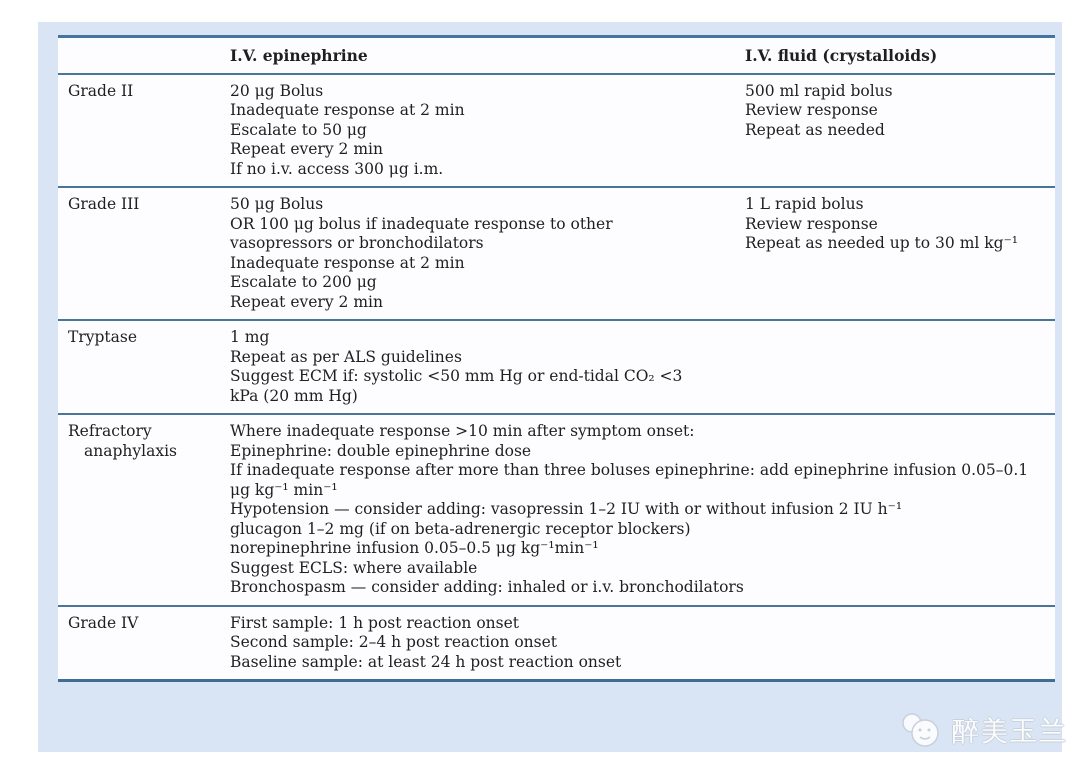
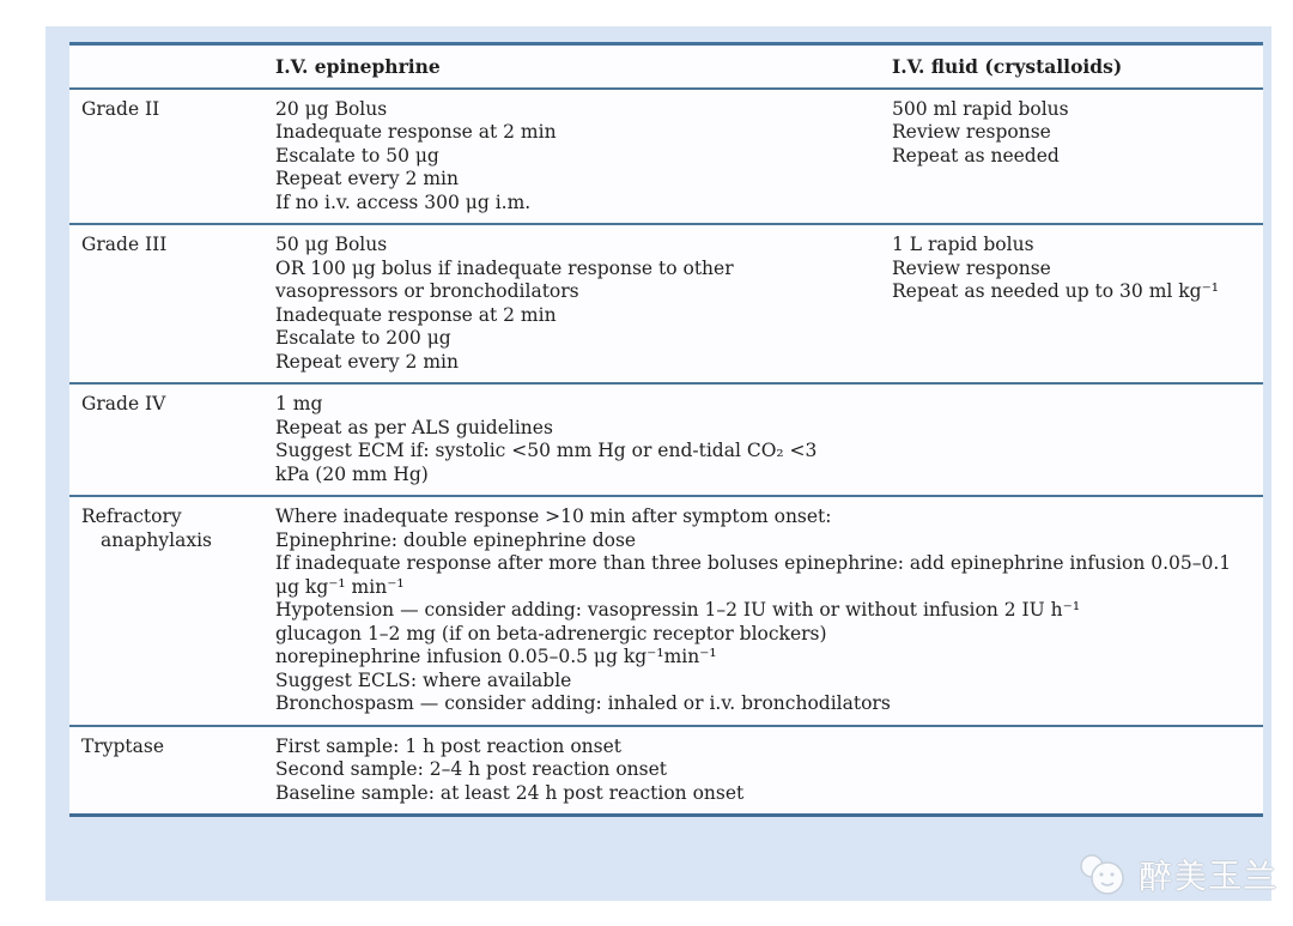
  	I.V. epinephrine	I.V. fluid (crystalloids)
  Grade II	20 μg Bolus Inadequate response at 2 min Escalate to 50 μg Repeat every 2 min If no i.v. access 300 μg i.m.	500 ml rapid bolus Review response Repeat as needed
  Grade III	50 μg Bolus OR 100 μg bolus if inadequate response to other vasopressors or bronchodilators Inadequate response at 2 min Escalate to 200 μg Repeat every 2 min	1 L rapid bolus Review response Repeat as needed up to 30 ml kg⁻¹
- Tryptase	1 mg Repeat as per ALS guidelines Suggest ECM if: systolic <50 mm Hg or end-tidal CO₂ <3 kPa (20 mm Hg)
+ Grade IV	1 mg Repeat as per ALS guidelines Suggest ECM if: systolic <50 mm Hg or end-tidal CO₂ <3 kPa (20 mm Hg)
  Refractory anaphylaxis	Where inadequate response >10 min after symptom onset: Epinephrine: double epinephrine dose If inadequate response after more than three boluses epinephrine: add epinephrine infusion 0.05–0.1 μg kg⁻¹ min⁻¹ Hypotension — consider adding: vasopressin 1–2 IU with or without infusion 2 IU h⁻¹ glucagon 1–2 mg (if on beta-adrenergic receptor blockers) norepinephrine infusion 0.05–0.5 μg kg⁻¹min⁻¹ Suggest ECLS: where available Bronchospasm — consider adding: inhaled or i.v. bronchodilators
- Grade IV	First sample: 1 h post reaction onset Second sample: 2–4 h post reaction onset Baseline sample: at least 24 h post reaction onset
+ Tryptase	First sample: 1 h post reaction onset Second sample: 2–4 h post reaction onset Baseline sample: at least 24 h post reaction onset
  醉美玉兰
